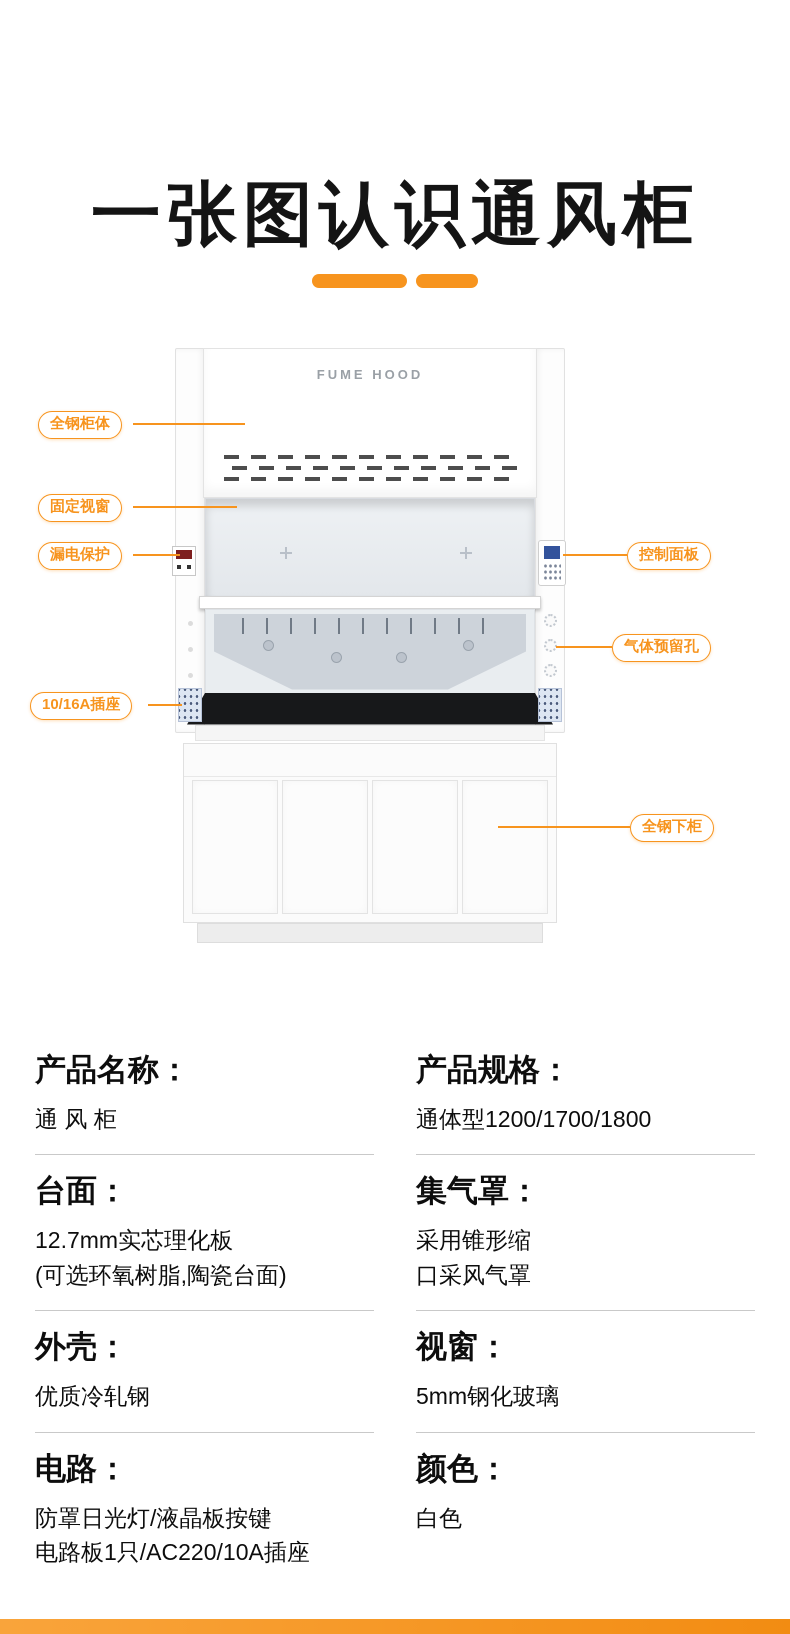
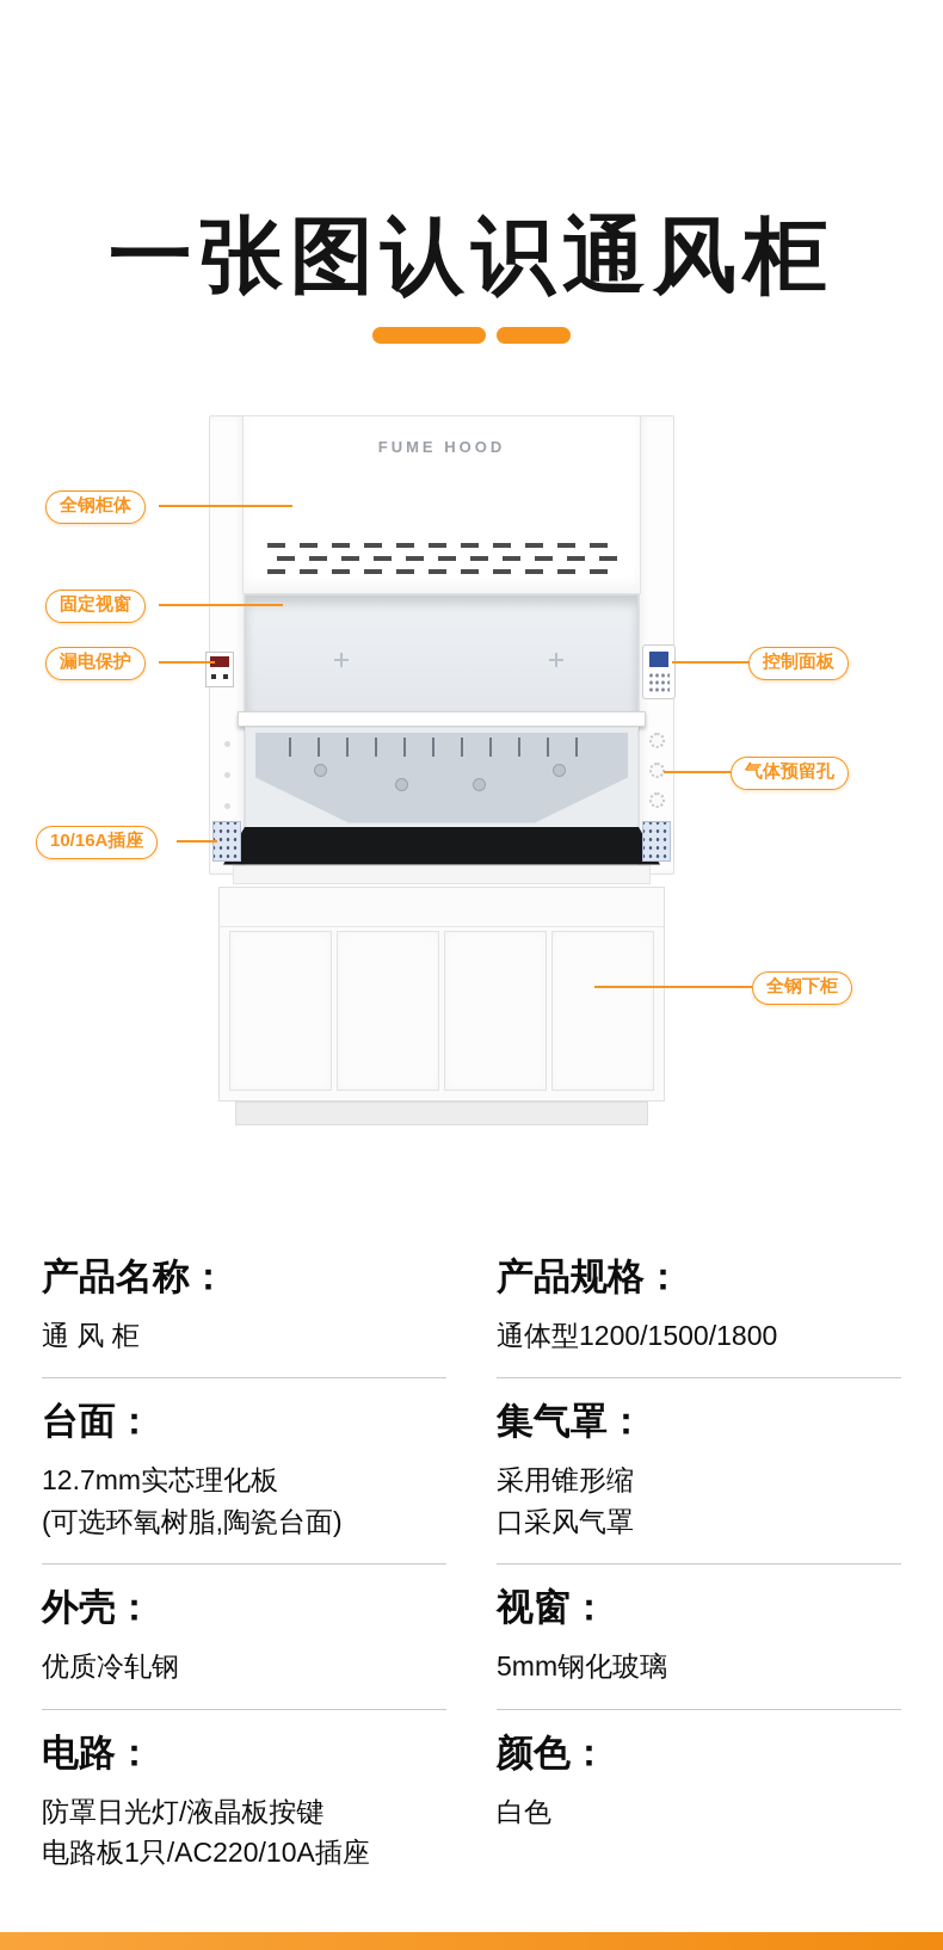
  一张图认识通风柜
  FUME HOOD
  全钢柜体
  固定视窗
  漏电保护
  10/16A插座
  控制面板
  气体预留孔
  全钢下柜
  产品名称：
  通 风 柜
  台面：
  12.7mm实芯理化板
  (可选环氧树脂,陶瓷台面)
  外壳：
  优质冷轧钢
  电路：
  防罩日光灯/液晶板按键
  电路板1只/AC220/10A插座
  产品规格：
- 通体型1200/1700/1800
+ 通体型1200/1500/1800
  集气罩：
  采用锥形缩
  口采风气罩
  视窗：
  5mm钢化玻璃
  颜色：
  白色
